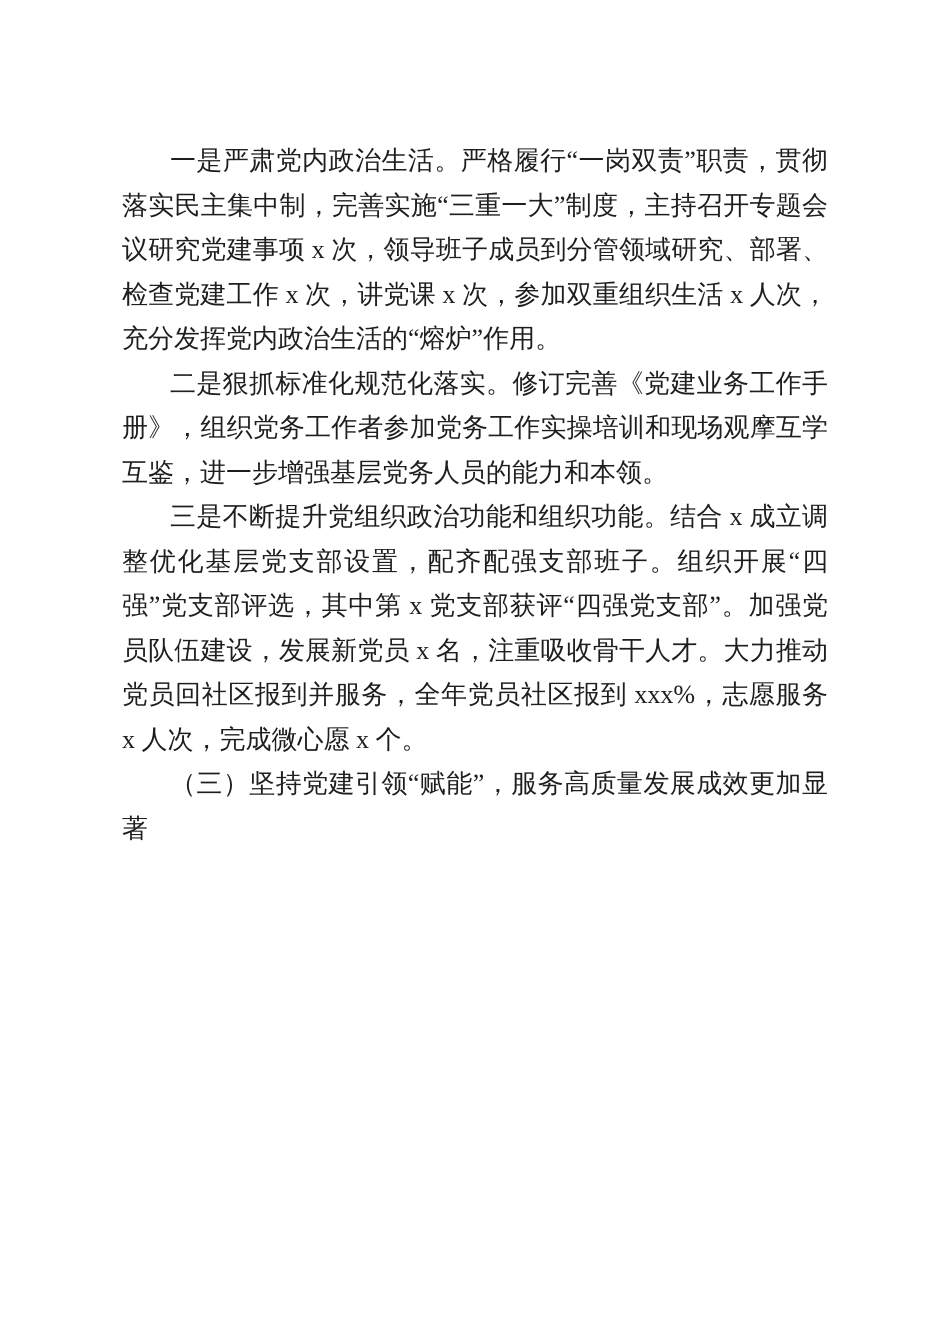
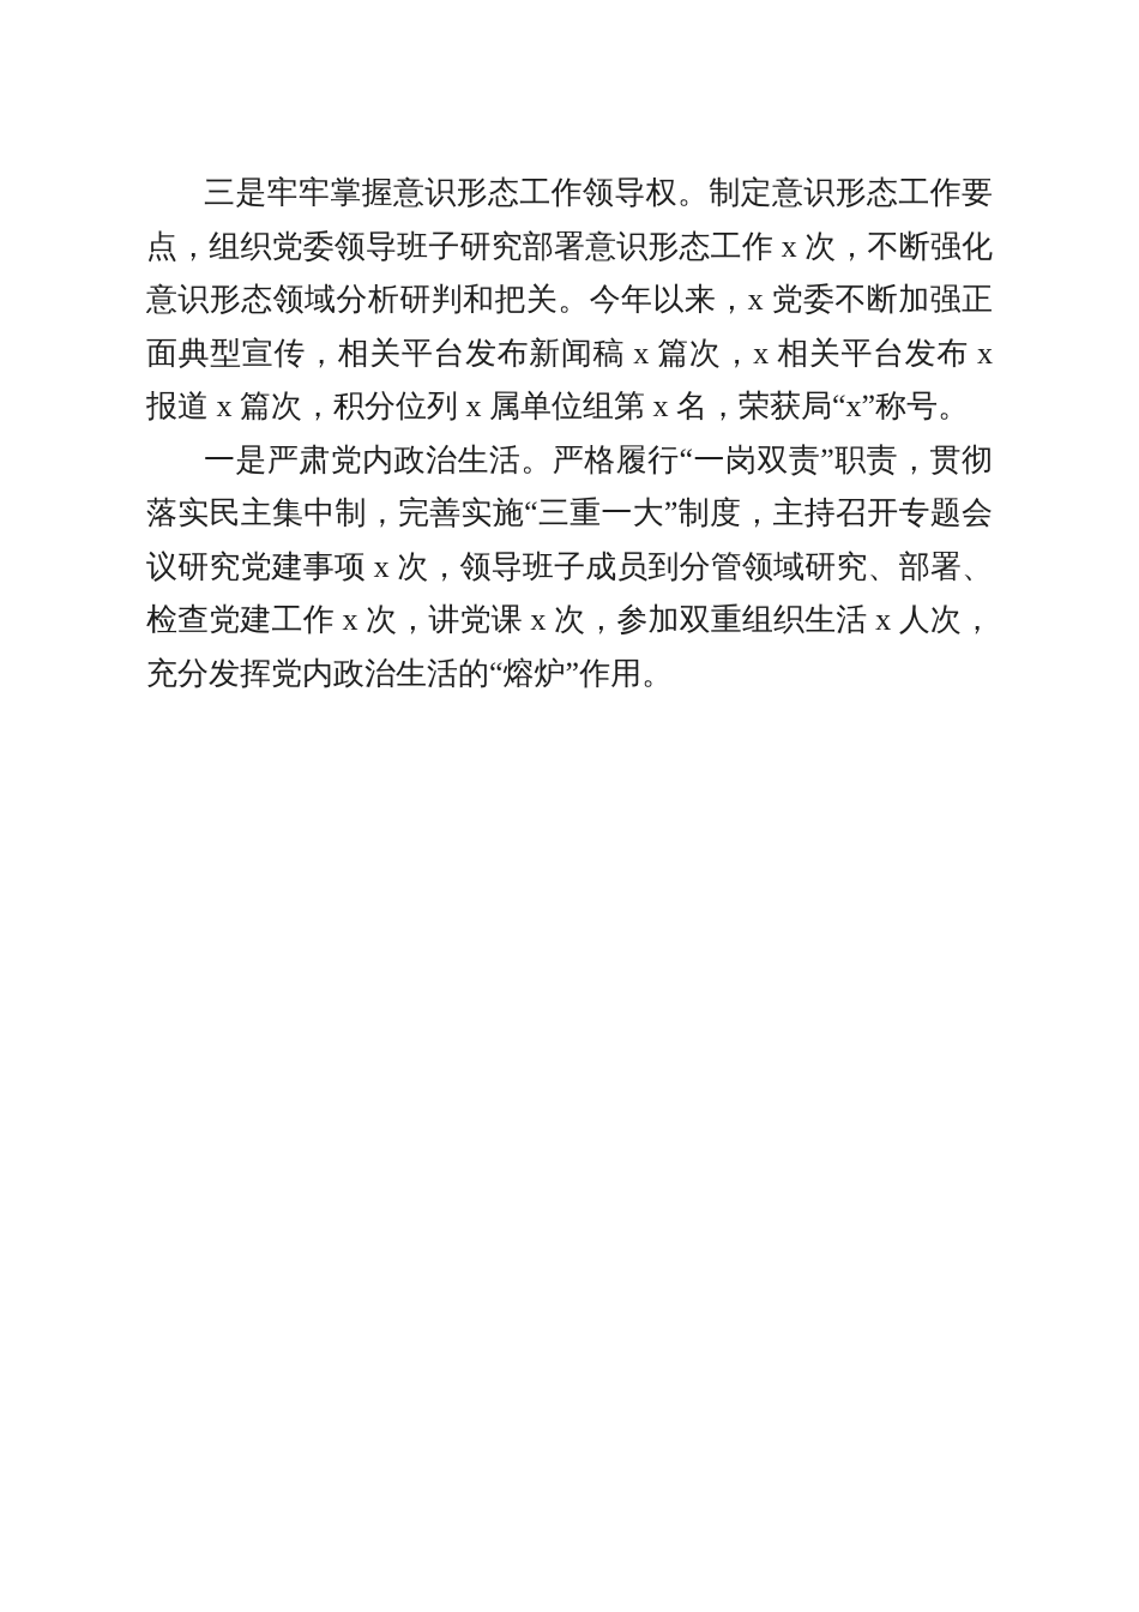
+ 三是牢牢掌握意识形态工作领导权。制定意识形态工作要点，组织党委领导班子研究部署意识形态工作 x 次，不断强化意识形态领域分析研判和把关。今年以来，x 党委不断加强正面典型宣传，相关平台发布新闻稿 x 篇次，x 相关平台发布 x 报道 x 篇次，积分位列 x 属单位组第 x 名，荣获局“x”称号。
  一是严肃党内政治生活。严格履行“一岗双责”职责，贯彻落实民主集中制，完善实施“三重一大”制度，主持召开专题会议研究党建事项 x 次，领导班子成员到分管领域研究、部署、检查党建工作 x 次，讲党课 x 次，参加双重组织生活 x 人次，充分发挥党内政治生活的“熔炉”作用。
- 二是狠抓标准化规范化落实。修订完善《党建业务工作手册》，组织党务工作者参加党务工作实操培训和现场观摩互学互鉴，进一步增强基层党务人员的能力和本领。
- 三是不断提升党组织政治功能和组织功能。结合 x 成立调整优化基层党支部设置，配齐配强支部班子。组织开展“四强”党支部评选，其中第 x 党支部获评“四强党支部”。加强党员队伍建设，发展新党员 x 名，注重吸收骨干人才。大力推动党员回社区报到并服务，全年党员社区报到 xxx%，志愿服务 x 人次，完成微心愿 x 个。
- （三）坚持党建引领“赋能”，服务高质量发展成效更加显著
